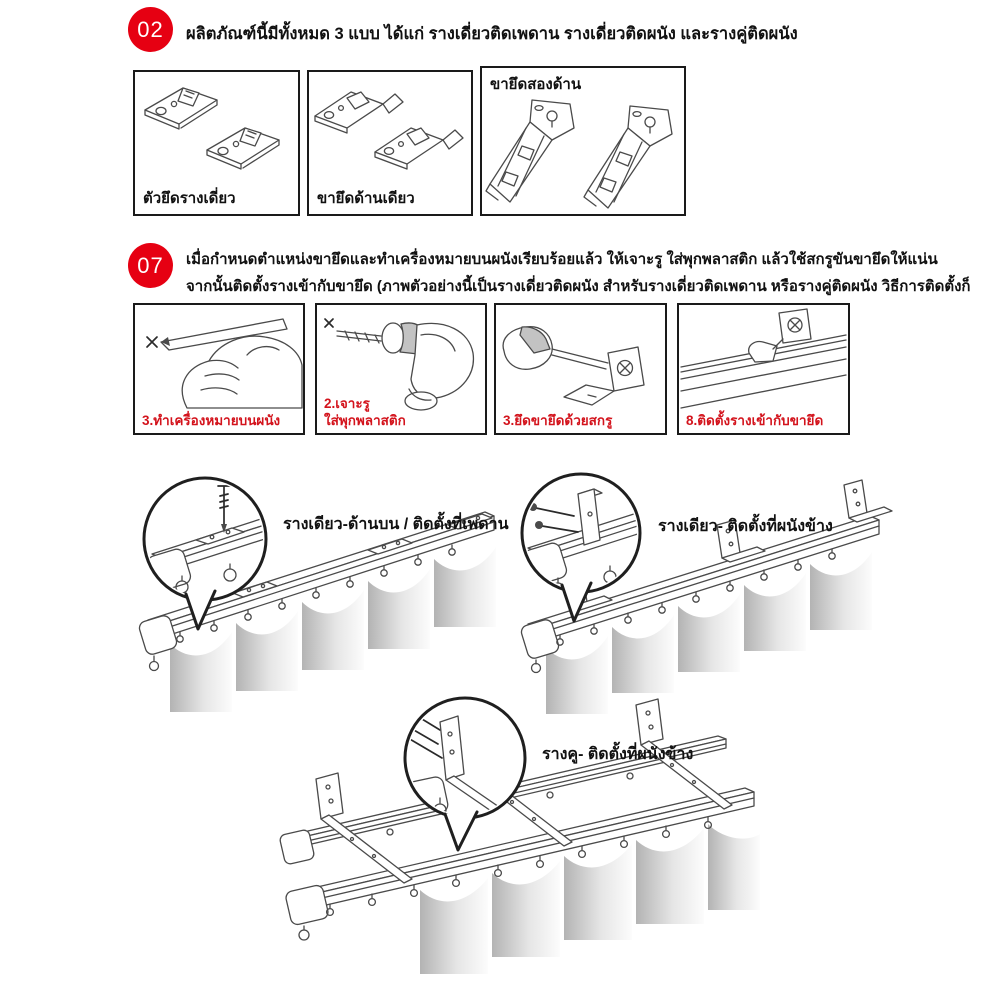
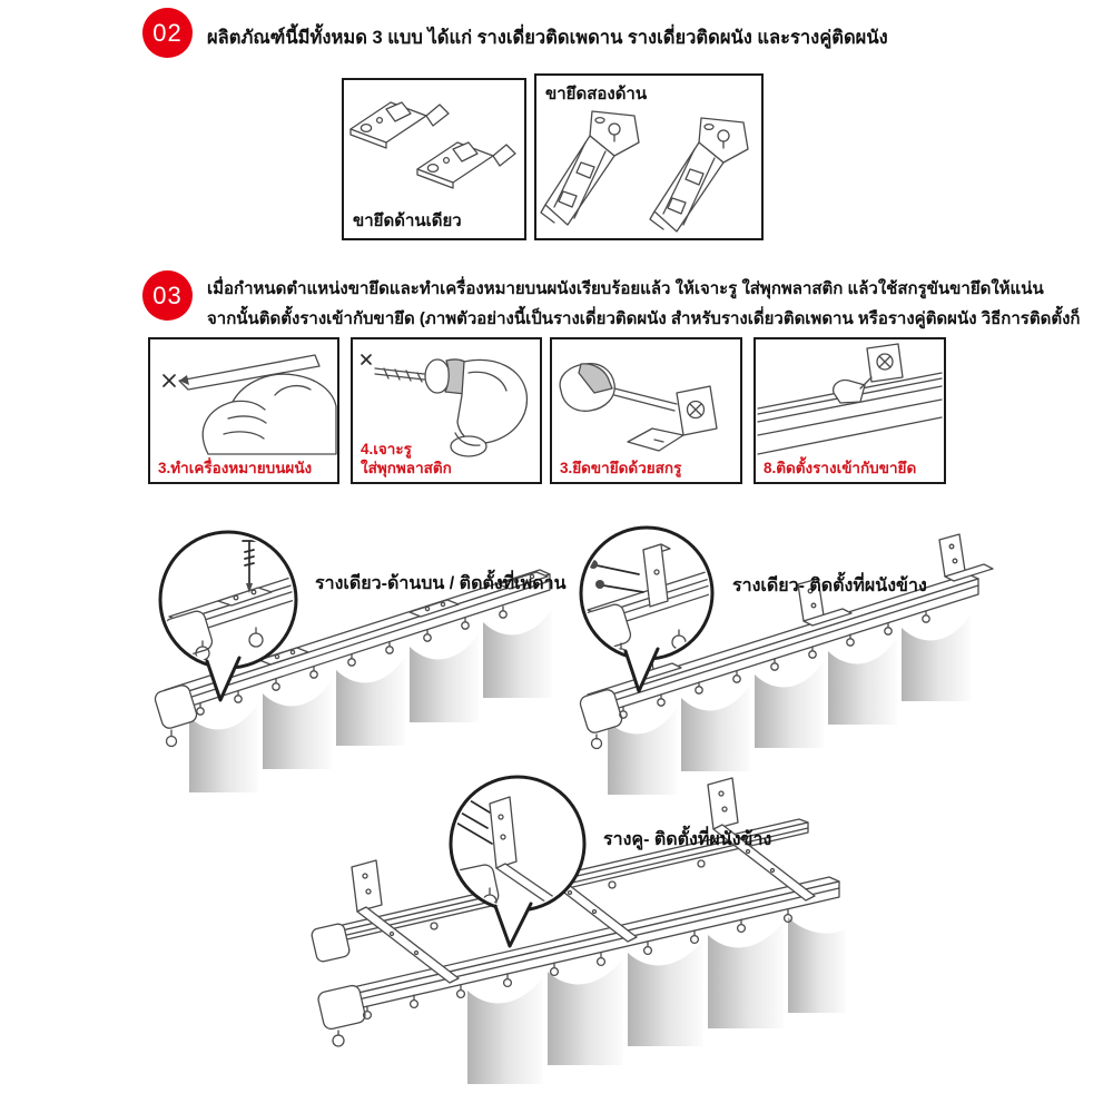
  02
  ผลิตภัณฑ์นี้มีทั้งหมด 3 แบบ ได้แก่ รางเดี่ยวติดเพดาน รางเดี่ยวติดผนัง และรางคู่ติดผนัง
- ตัวยึดรางเดี่ยว
  ขายึดด้านเดียว
  ขายึดสองด้าน
- 07
+ 03
  เมื่อกำหนดตำแหน่งขายึดและทำเครื่องหมายบนผนังเรียบร้อยแล้ว ให้เจาะรู ใส่พุกพลาสติก แล้วใช้สกรูขันขายึดให้แน่น
  จากนั้นติดตั้งรางเข้ากับขายึด (ภาพตัวอย่างนี้เป็นรางเดี่ยวติดผนัง สำหรับรางเดี่ยวติดเพดาน หรือรางคู่ติดผนัง วิธีการติดตั้งก็
  3.ทำเครื่องหมายบนผนัง
- 2.เจาะรู
+ 4.เจาะรู
  ใส่พุกพลาสติก
  3.ยึดขายึดด้วยสกรู
  8.ติดตั้งรางเข้ากับขายึด
  รางเดียว-ด้านบน / ติดตั้งที่เพดาน
  รางเดียว- ติดตั้งที่ผนังข้าง
  รางคู- ติดตั้งที่ผนังข้าง
